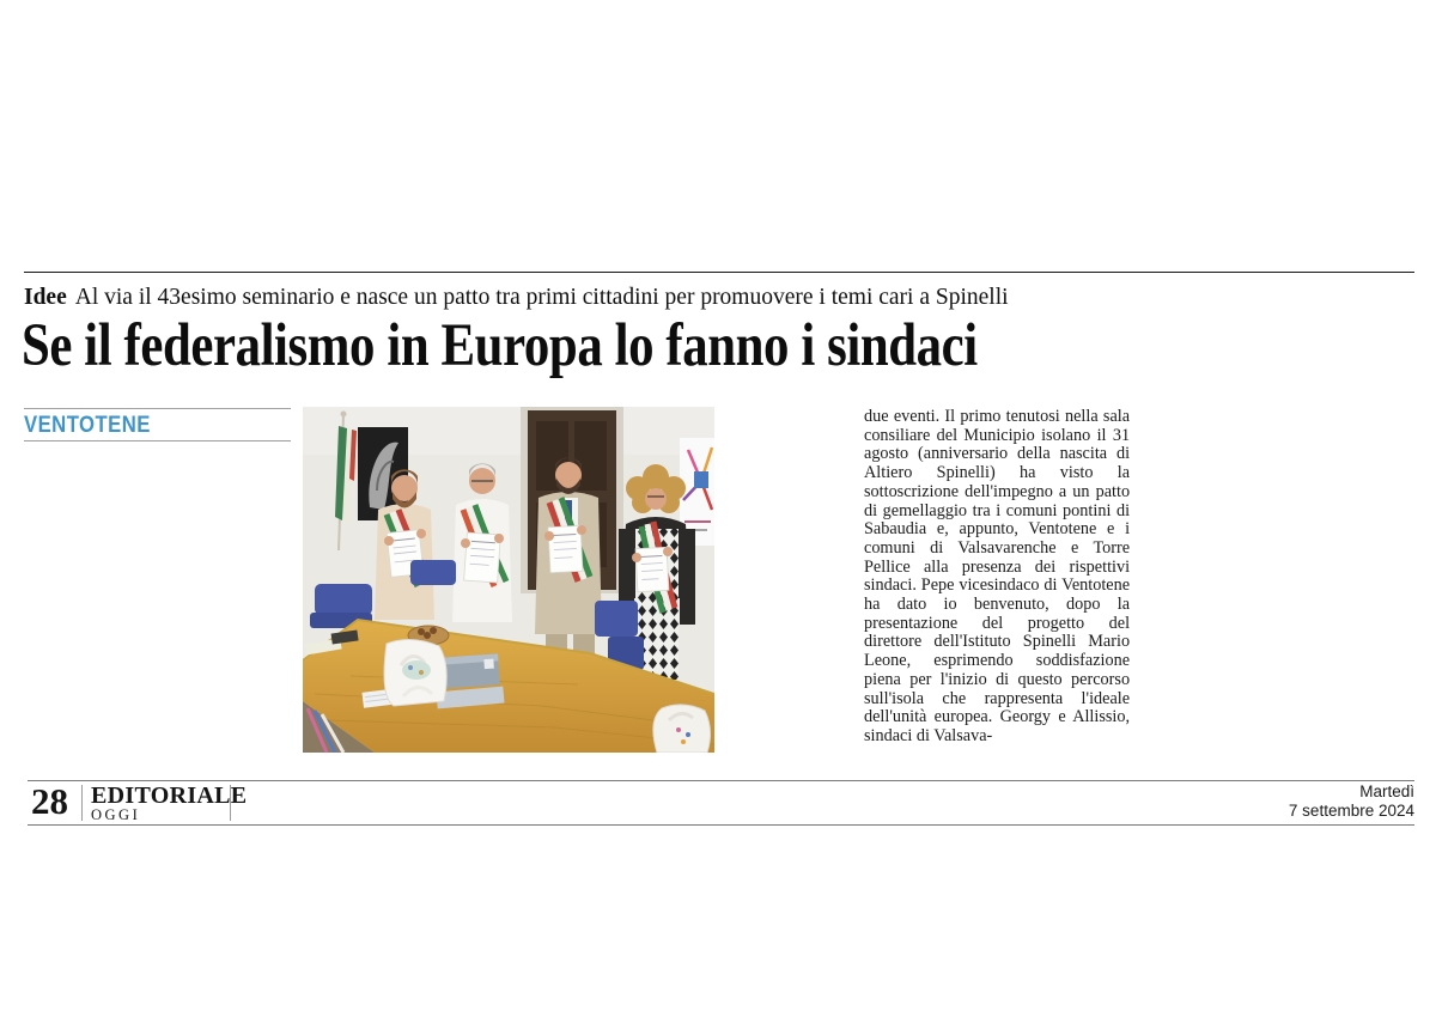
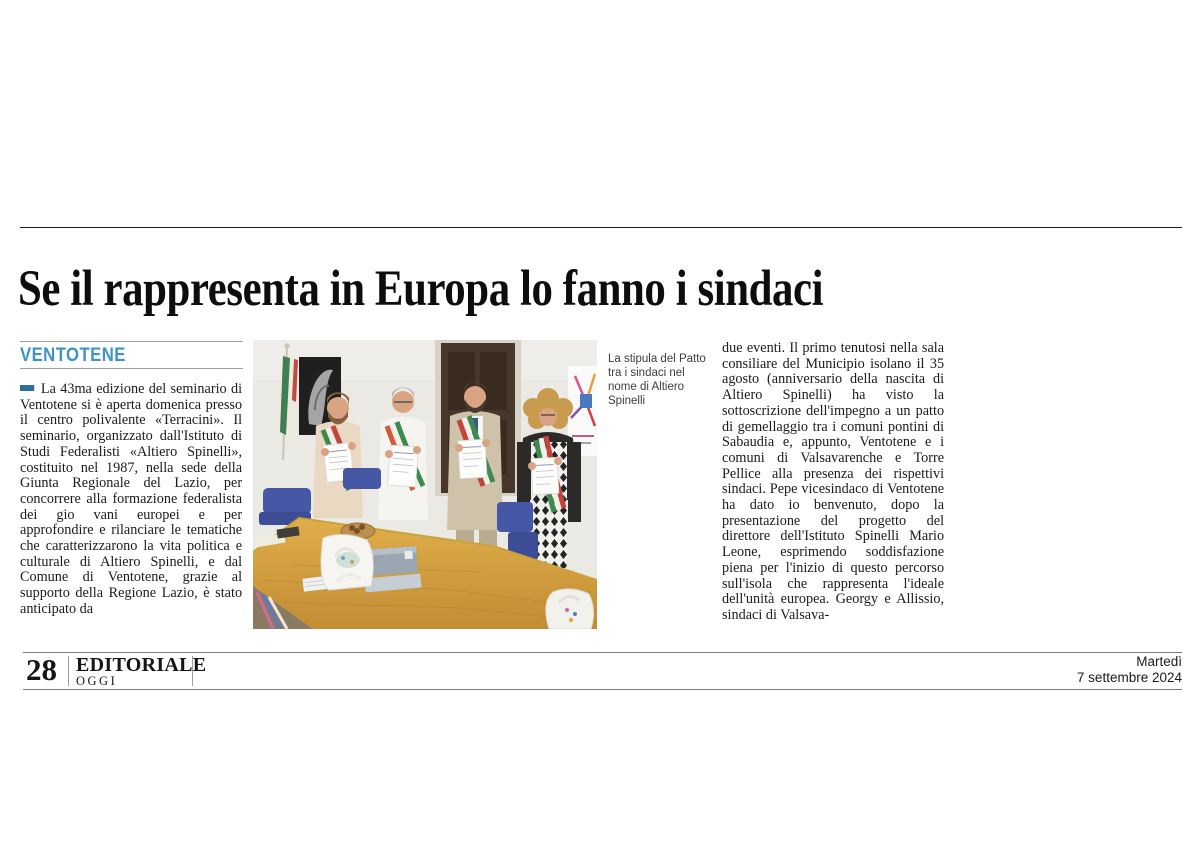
- Idee Al via il 43esimo seminario e nasce un patto tra primi cittadini per promuovere i temi cari a Spinelli
- Se il federalismo in Europa lo fanno i sindaci
+ Se il rappresenta in Europa lo fanno i sindaci
  VENTOTENE
+ La 43ma edizione del seminario di Ventotene si è aperta domenica presso il centro polivalente «Terracini». Il seminario, organizzato dall'Istituto di Studi Federalisti «Altiero Spinelli», costituito nel 1987, nella sede della Giunta Regionale del Lazio, per concorrere alla formazione federalista dei gio vani europei e per approfondire e rilanciare le tematiche che caratterizzarono la vita politica e culturale di Altiero Spinelli, e dal Comune di Ventotene, grazie al supporto della Regione Lazio, è stato anticipato da
+ La stipula del Patto tra i sindaci nel nome di Altiero Spinelli
- due eventi. Il primo tenutosi nella sala consiliare del Municipio isolano il 31 agosto (anniversario della nascita di Altiero Spinelli) ha visto la sottoscrizione dell'impegno a un patto di gemellaggio tra i comuni pontini di Sabaudia e, appunto, Ventotene e i comuni di Valsavarenche e Torre Pellice alla presenza dei rispettivi sindaci. Pepe vicesindaco di Ventotene ha dato io benvenuto, dopo la presentazione del progetto del direttore dell'Istituto Spinelli Mario Leone, esprimendo soddisfazione piena per l'inizio di questo percorso sull'isola che rappresenta l'ideale dell'unità europea. Georgy e Allissio, sindaci di Valsava-
+ due eventi. Il primo tenutosi nella sala consiliare del Municipio isolano il 35 agosto (anniversario della nascita di Altiero Spinelli) ha visto la sottoscrizione dell'impegno a un patto di gemellaggio tra i comuni pontini di Sabaudia e, appunto, Ventotene e i comuni di Valsavarenche e Torre Pellice alla presenza dei rispettivi sindaci. Pepe vicesindaco di Ventotene ha dato io benvenuto, dopo la presentazione del progetto del direttore dell'Istituto Spinelli Mario Leone, esprimendo soddisfazione piena per l'inizio di questo percorso sull'isola che rappresenta l'ideale dell'unità europea. Georgy e Allissio, sindaci di Valsava-
  28
  EDITORIALE
  OGGI
  Martedì
  7 settembre 2024
